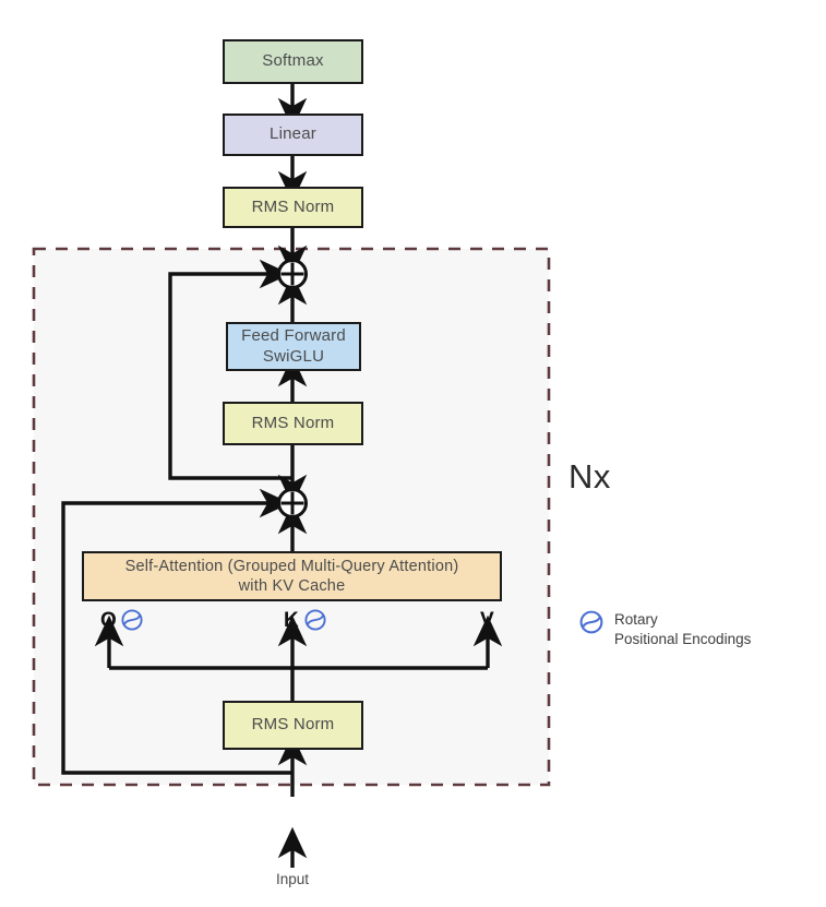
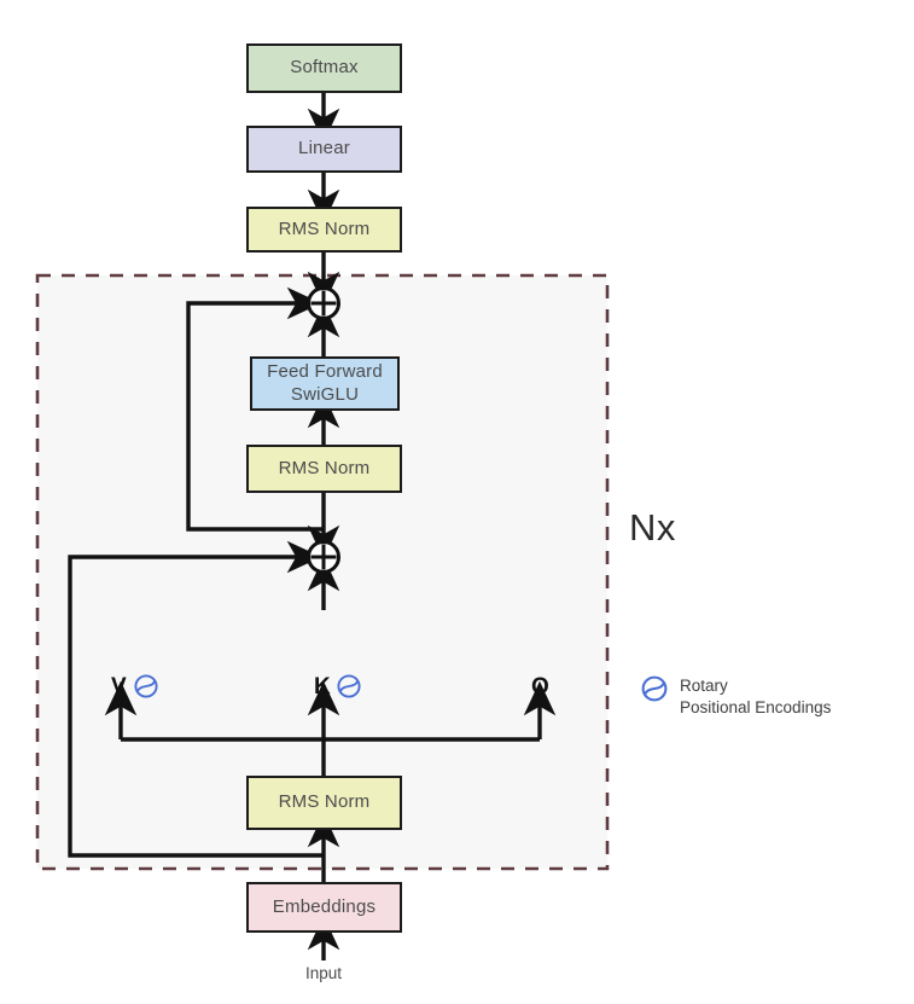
  Softmax
  Linear
  RMS Norm
  Feed Forward
  SwiGLU
  RMS Norm
- Self-Attention (Grouped Multi-Query Attention)
- with KV Cache
  RMS Norm
+ Embeddings
- Q
+ V
  K
- V
+ Q
  Nx
  Rotary
  Positional Encodings
  Input
